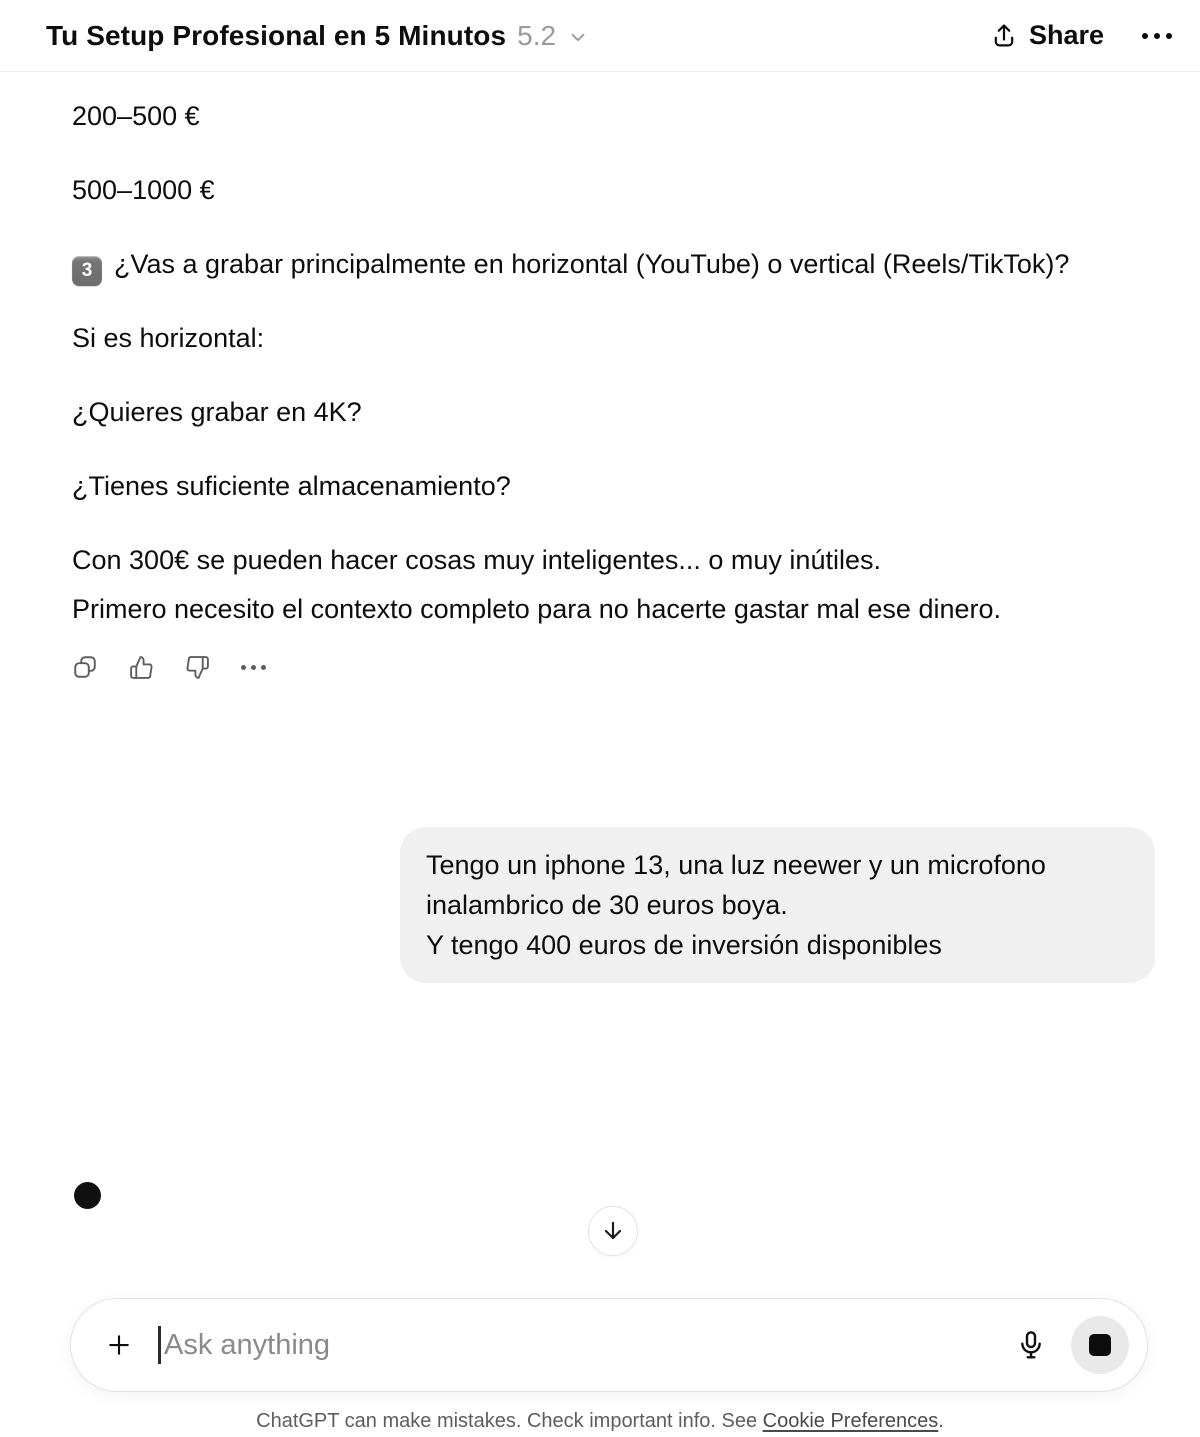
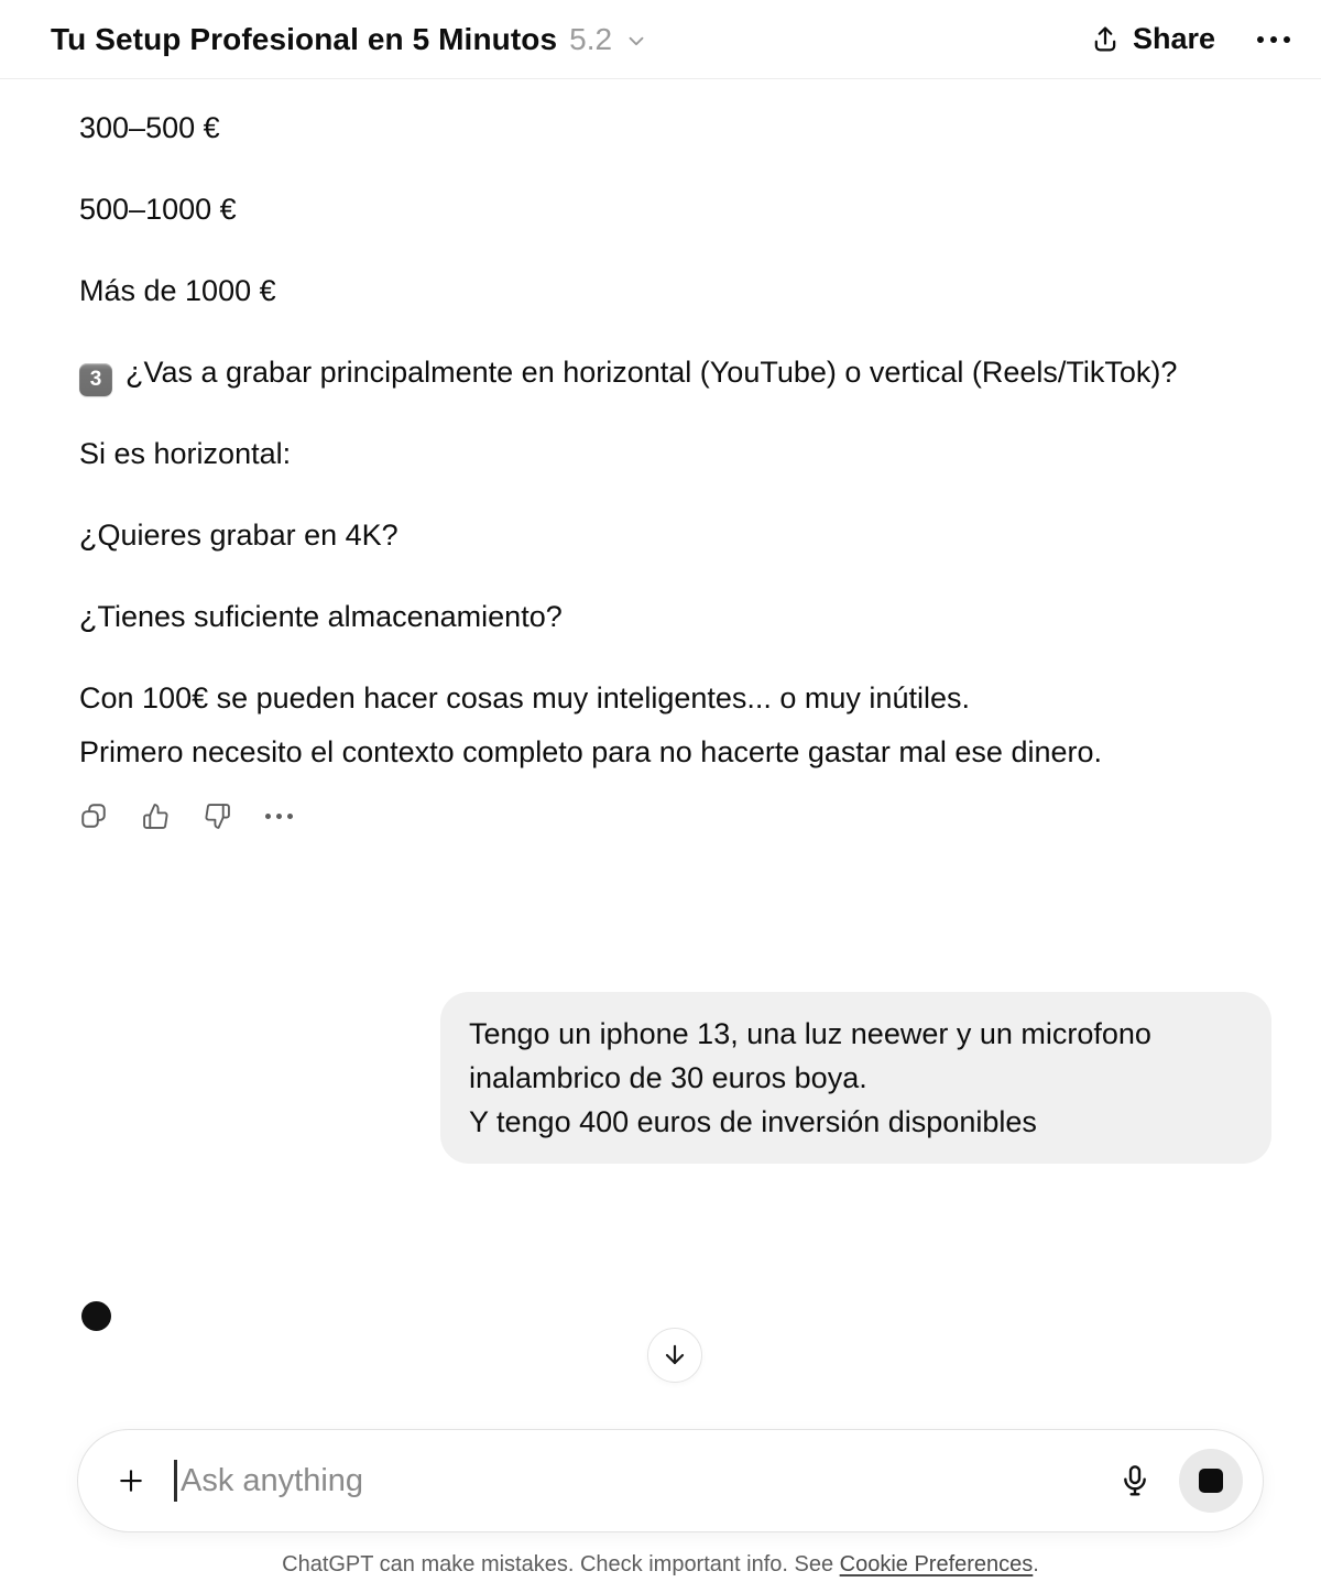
  Tu Setup Profesional en 5 Minutos
  5.2
  Share
- 200–500 €
+ 300–500 €
  500–1000 €
+ Más de 1000 €
  3 ¿Vas a grabar principalmente en horizontal (YouTube) o vertical (Reels/TikTok)?
  Si es horizontal:
  ¿Quieres grabar en 4K?
  ¿Tienes suficiente almacenamiento?
- Con 300€ se pueden hacer cosas muy inteligentes... o muy inútiles.
+ Con 100€ se pueden hacer cosas muy inteligentes... o muy inútiles.
  Primero necesito el contexto completo para no hacerte gastar mal ese dinero.
  Tengo un iphone 13, una luz neewer y un microfono
  inalambrico de 30 euros boya.
  Y tengo 400 euros de inversión disponibles
  Ask anything
  ChatGPT can make mistakes. Check important info. See Cookie Preferences.
